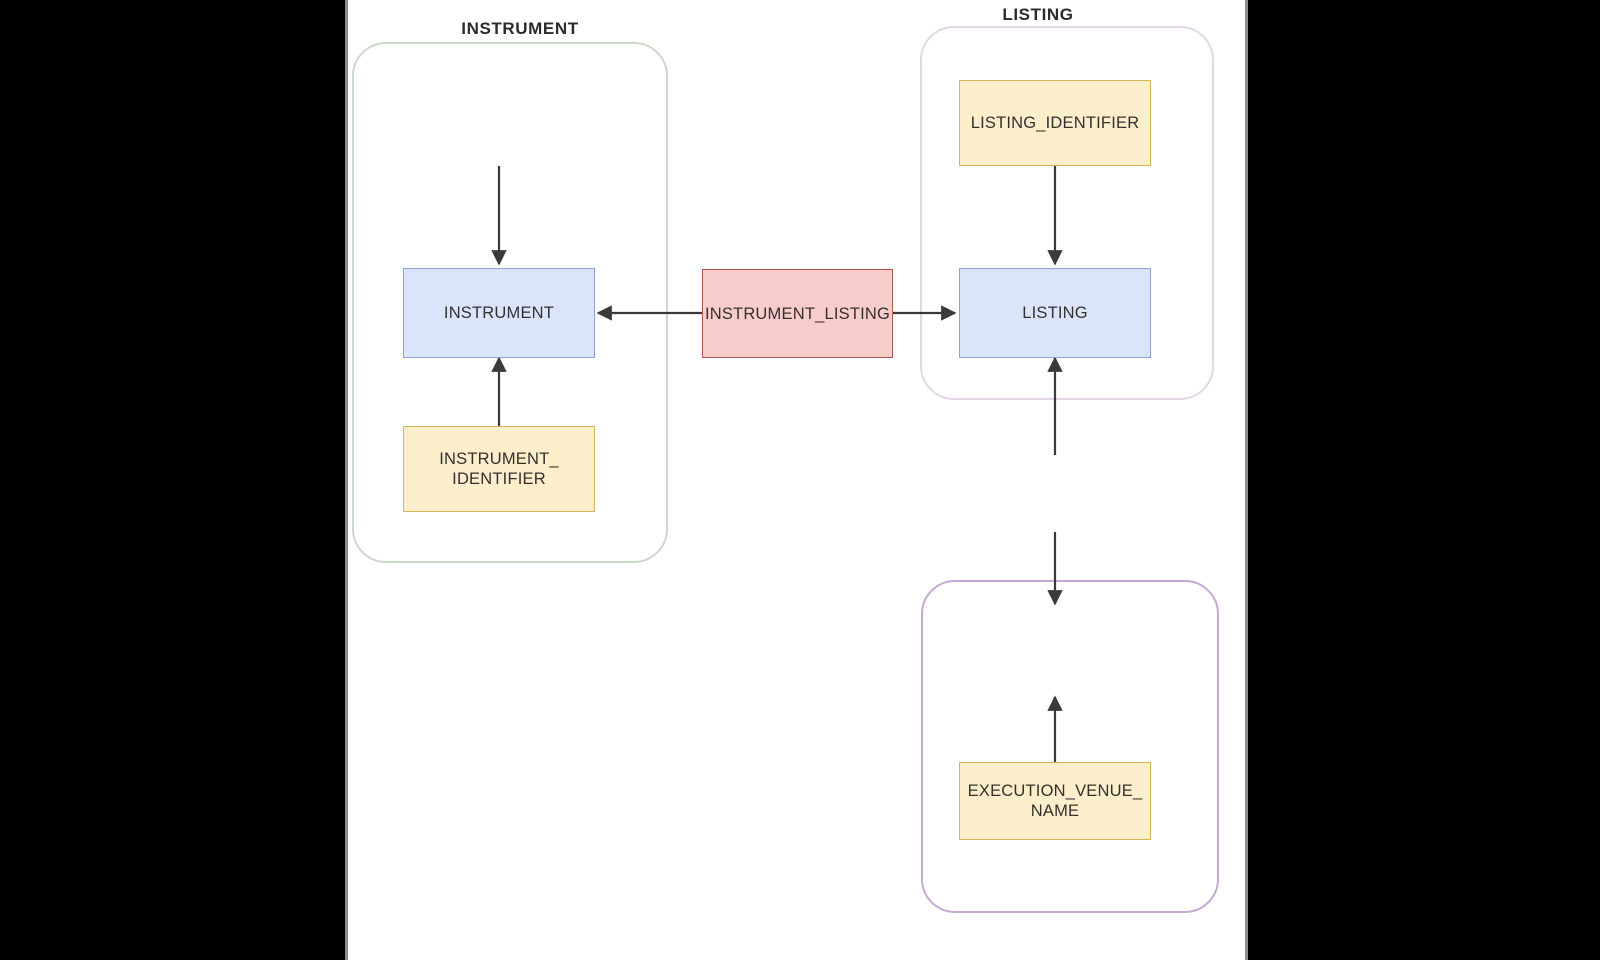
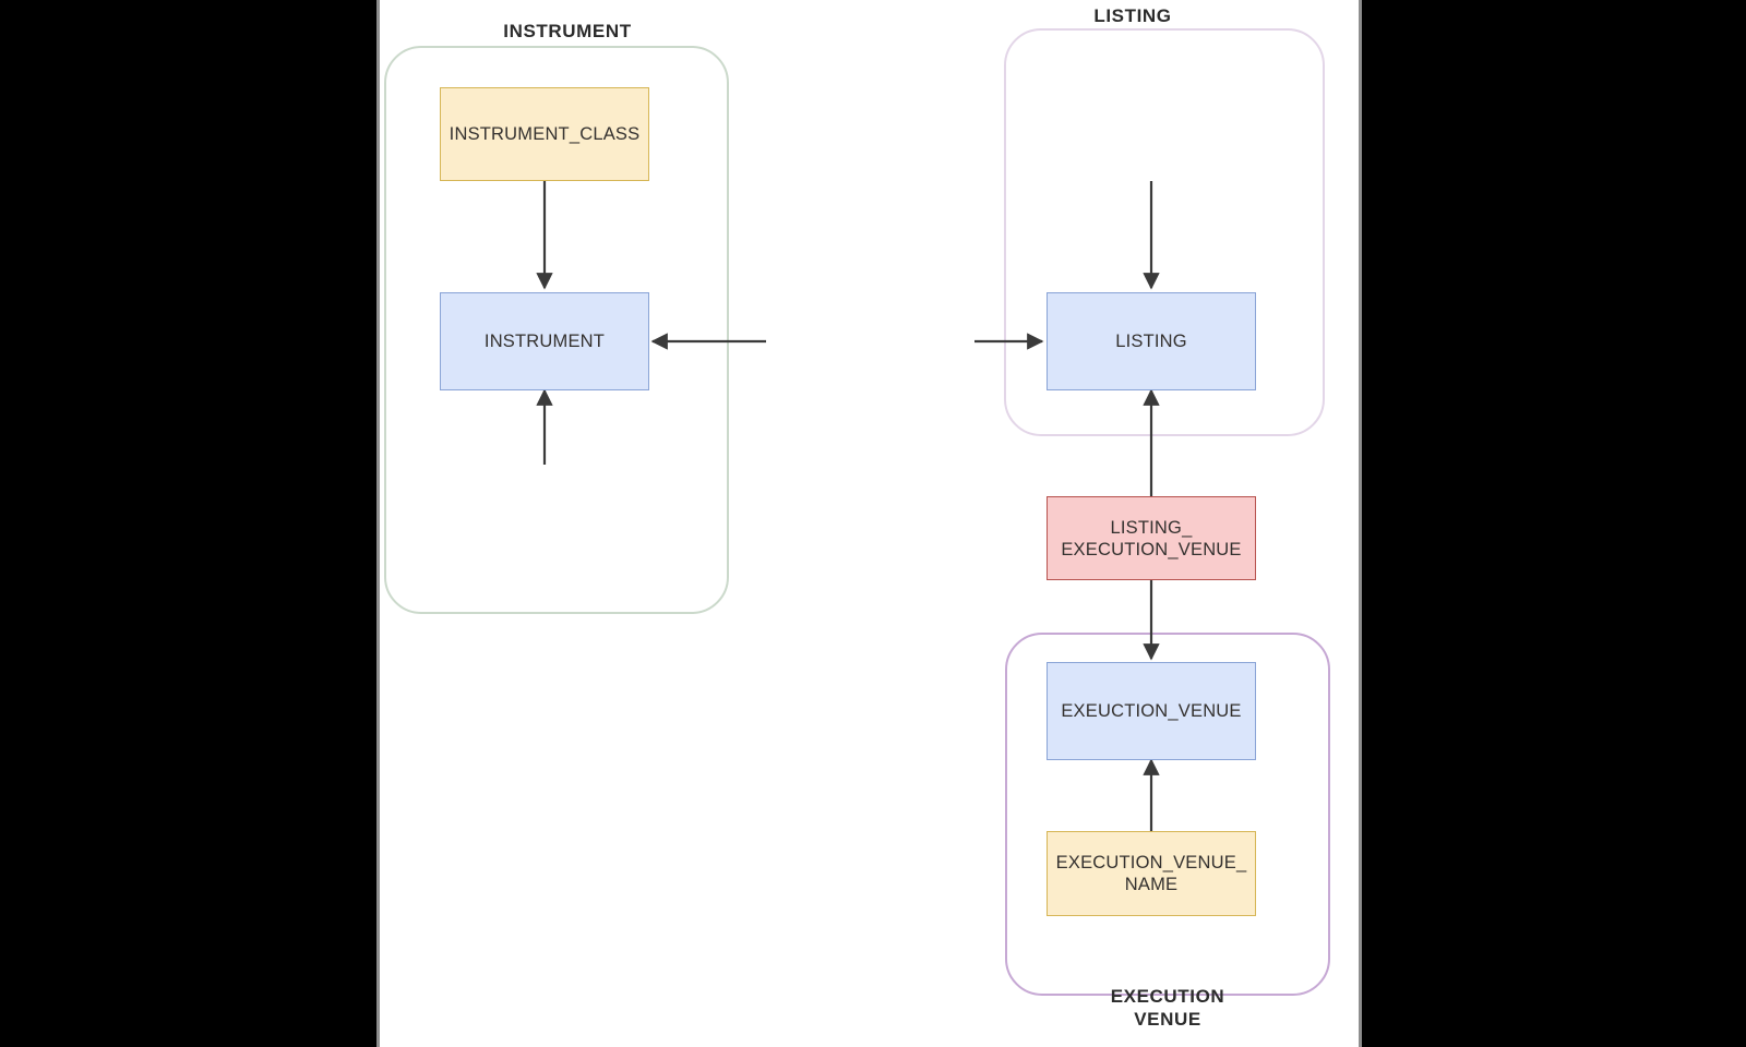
  INSTRUMENT
  LISTING
+ EXECUTION
+ VENUE
+ INSTRUMENT_CLASS
  INSTRUMENT
- INSTRUMENT_
- IDENTIFIER
- INSTRUMENT_LISTING
- LISTING_IDENTIFIER
  LISTING
+ LISTING_
+ EXECUTION_VENUE
+ EXEUCTION_VENUE
  EXECUTION_VENUE_
  NAME
